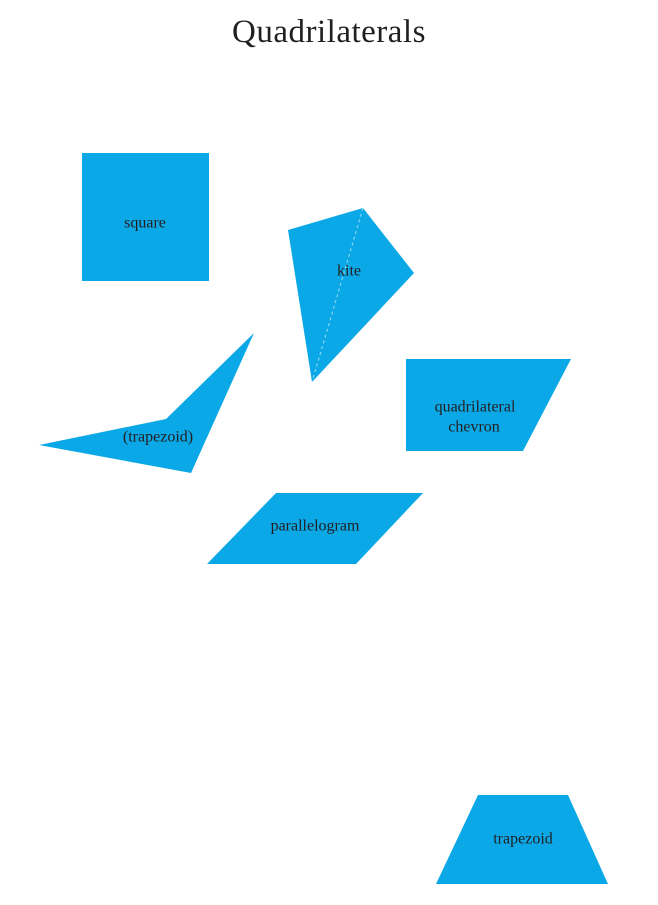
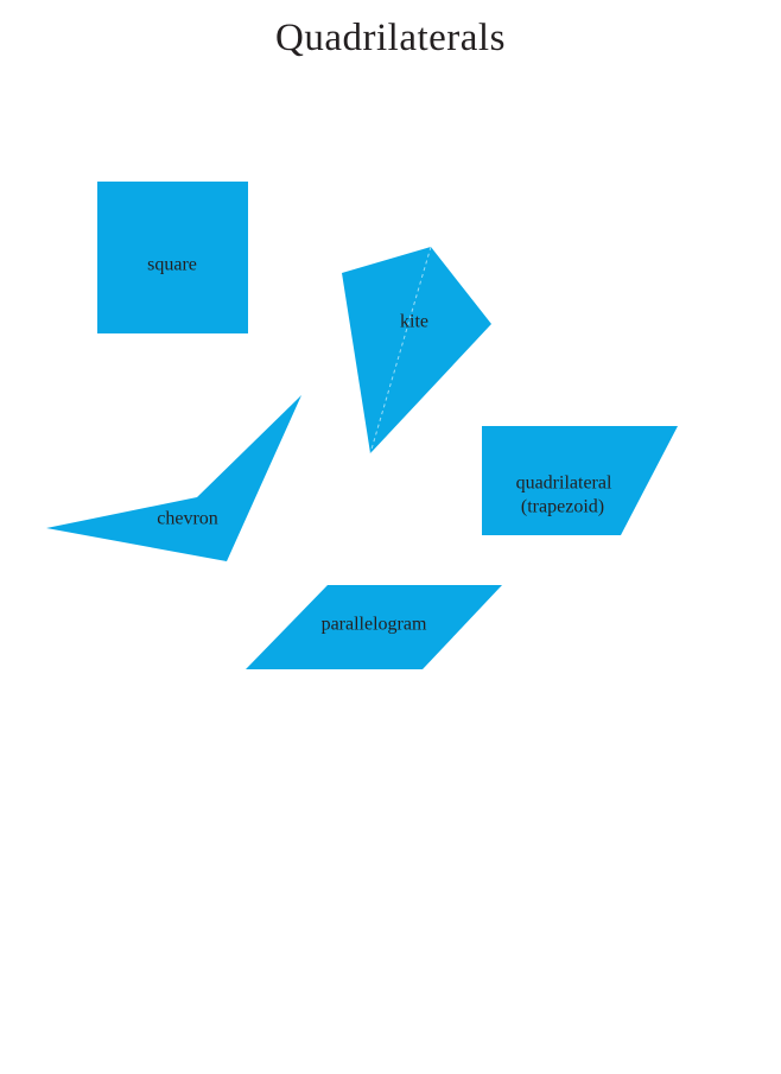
  Quadrilaterals
  square
  kite
- (trapezoid)
+ chevron
  quadrilateral
- chevron
+ (trapezoid)
  parallelogram
- trapezoid
